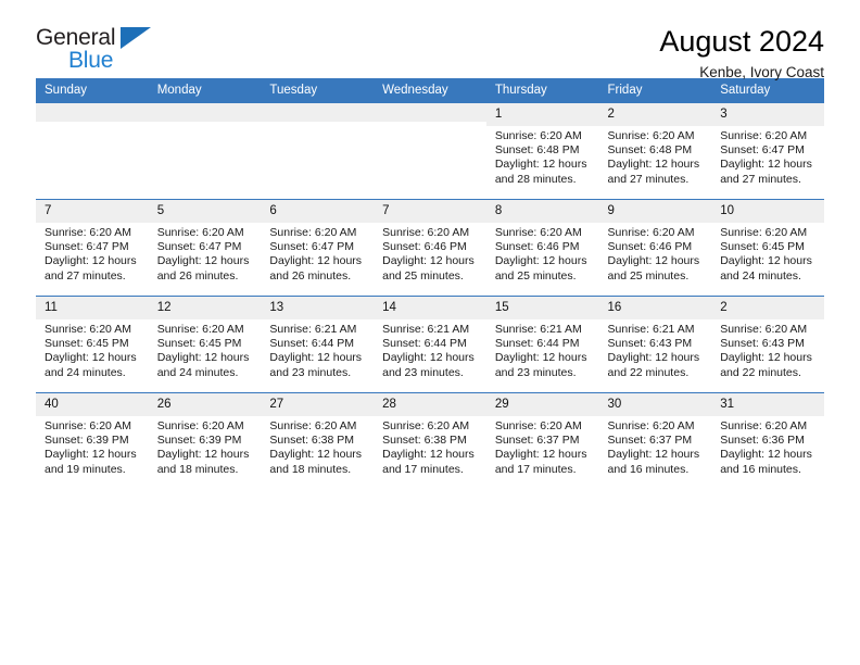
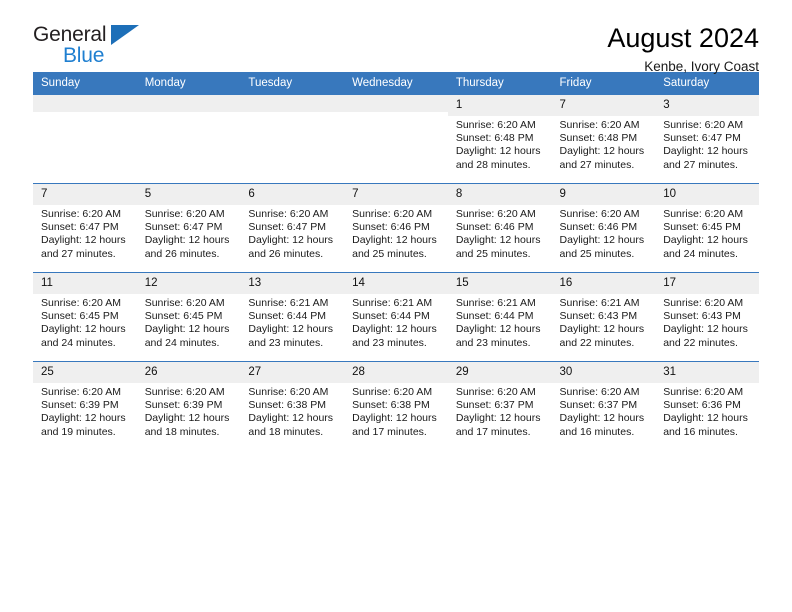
  General
  Blue
  August 2024
  Kenbe, Ivory Coast
  Sunday	Monday	Tuesday	Wednesday	Thursday	Friday	Saturday
- 				1Sunrise: 6:20 AMSunset: 6:48 PMDaylight: 12 hoursand 28 minutes.	2Sunrise: 6:20 AMSunset: 6:48 PMDaylight: 12 hoursand 27 minutes.	3Sunrise: 6:20 AMSunset: 6:47 PMDaylight: 12 hoursand 27 minutes.
+ 				1Sunrise: 6:20 AMSunset: 6:48 PMDaylight: 12 hoursand 28 minutes.	7Sunrise: 6:20 AMSunset: 6:48 PMDaylight: 12 hoursand 27 minutes.	3Sunrise: 6:20 AMSunset: 6:47 PMDaylight: 12 hoursand 27 minutes.
  7Sunrise: 6:20 AMSunset: 6:47 PMDaylight: 12 hoursand 27 minutes.	5Sunrise: 6:20 AMSunset: 6:47 PMDaylight: 12 hoursand 26 minutes.	6Sunrise: 6:20 AMSunset: 6:47 PMDaylight: 12 hoursand 26 minutes.	7Sunrise: 6:20 AMSunset: 6:46 PMDaylight: 12 hoursand 25 minutes.	8Sunrise: 6:20 AMSunset: 6:46 PMDaylight: 12 hoursand 25 minutes.	9Sunrise: 6:20 AMSunset: 6:46 PMDaylight: 12 hoursand 25 minutes.	10Sunrise: 6:20 AMSunset: 6:45 PMDaylight: 12 hoursand 24 minutes.
- 11Sunrise: 6:20 AMSunset: 6:45 PMDaylight: 12 hoursand 24 minutes.	12Sunrise: 6:20 AMSunset: 6:45 PMDaylight: 12 hoursand 24 minutes.	13Sunrise: 6:21 AMSunset: 6:44 PMDaylight: 12 hoursand 23 minutes.	14Sunrise: 6:21 AMSunset: 6:44 PMDaylight: 12 hoursand 23 minutes.	15Sunrise: 6:21 AMSunset: 6:44 PMDaylight: 12 hoursand 23 minutes.	16Sunrise: 6:21 AMSunset: 6:43 PMDaylight: 12 hoursand 22 minutes.	2Sunrise: 6:20 AMSunset: 6:43 PMDaylight: 12 hoursand 22 minutes.
+ 11Sunrise: 6:20 AMSunset: 6:45 PMDaylight: 12 hoursand 24 minutes.	12Sunrise: 6:20 AMSunset: 6:45 PMDaylight: 12 hoursand 24 minutes.	13Sunrise: 6:21 AMSunset: 6:44 PMDaylight: 12 hoursand 23 minutes.	14Sunrise: 6:21 AMSunset: 6:44 PMDaylight: 12 hoursand 23 minutes.	15Sunrise: 6:21 AMSunset: 6:44 PMDaylight: 12 hoursand 23 minutes.	16Sunrise: 6:21 AMSunset: 6:43 PMDaylight: 12 hoursand 22 minutes.	17Sunrise: 6:20 AMSunset: 6:43 PMDaylight: 12 hoursand 22 minutes.
- 40Sunrise: 6:20 AMSunset: 6:39 PMDaylight: 12 hoursand 19 minutes.	26Sunrise: 6:20 AMSunset: 6:39 PMDaylight: 12 hoursand 18 minutes.	27Sunrise: 6:20 AMSunset: 6:38 PMDaylight: 12 hoursand 18 minutes.	28Sunrise: 6:20 AMSunset: 6:38 PMDaylight: 12 hoursand 17 minutes.	29Sunrise: 6:20 AMSunset: 6:37 PMDaylight: 12 hoursand 17 minutes.	30Sunrise: 6:20 AMSunset: 6:37 PMDaylight: 12 hoursand 16 minutes.	31Sunrise: 6:20 AMSunset: 6:36 PMDaylight: 12 hoursand 16 minutes.
+ 25Sunrise: 6:20 AMSunset: 6:39 PMDaylight: 12 hoursand 19 minutes.	26Sunrise: 6:20 AMSunset: 6:39 PMDaylight: 12 hoursand 18 minutes.	27Sunrise: 6:20 AMSunset: 6:38 PMDaylight: 12 hoursand 18 minutes.	28Sunrise: 6:20 AMSunset: 6:38 PMDaylight: 12 hoursand 17 minutes.	29Sunrise: 6:20 AMSunset: 6:37 PMDaylight: 12 hoursand 17 minutes.	30Sunrise: 6:20 AMSunset: 6:37 PMDaylight: 12 hoursand 16 minutes.	31Sunrise: 6:20 AMSunset: 6:36 PMDaylight: 12 hoursand 16 minutes.
